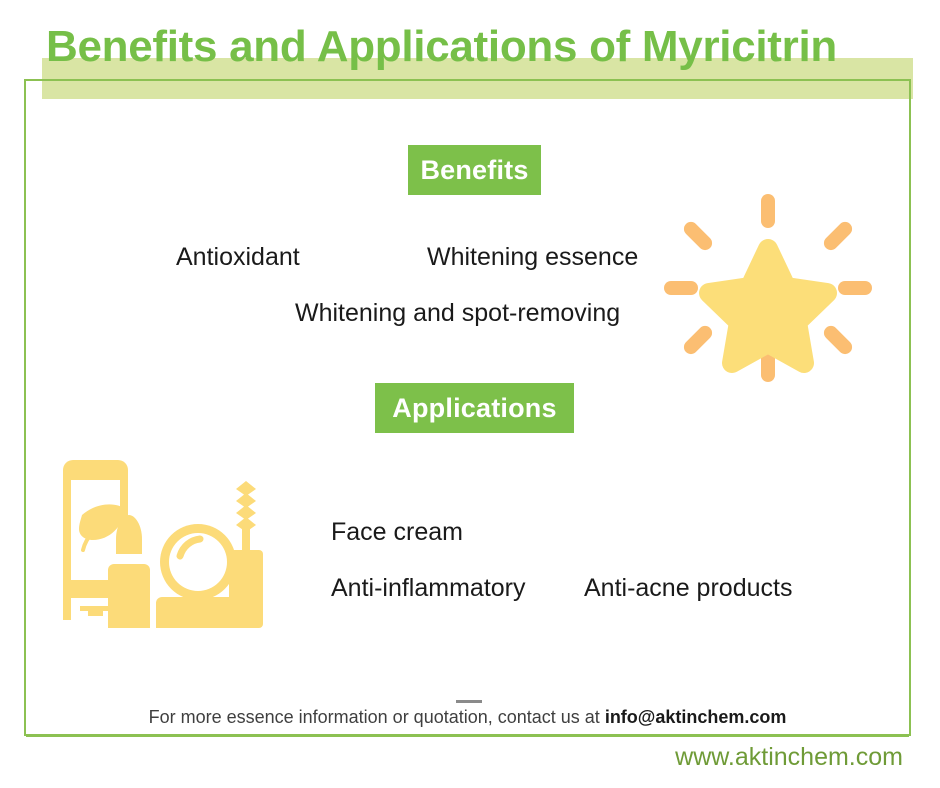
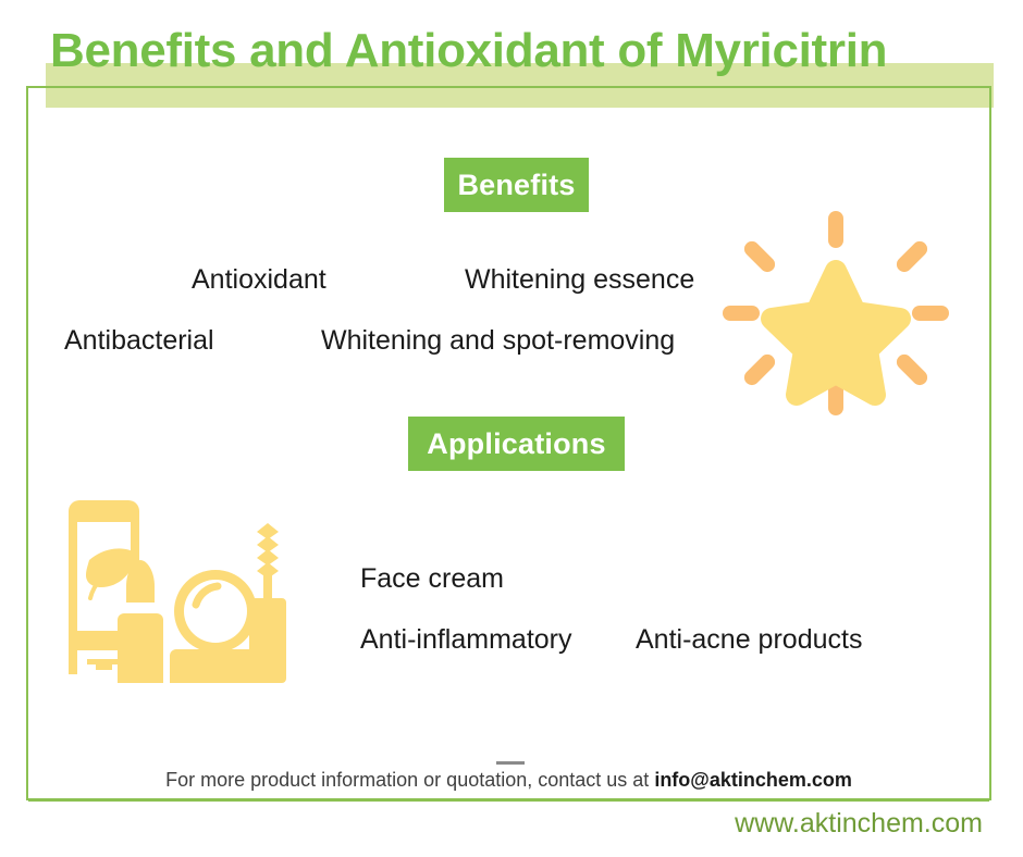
- Benefits and Applications of Myricitrin
+ Benefits and Antioxidant of Myricitrin
  Benefits
  Antioxidant
  Whitening essence
+ Antibacterial
  Whitening and spot-removing
  Applications
  Face cream
  Anti-inflammatory
  Anti-acne products
- For more essence information or quotation, contact us at info@aktinchem.com
+ For more product information or quotation, contact us at info@aktinchem.com
  www.aktinchem.com
